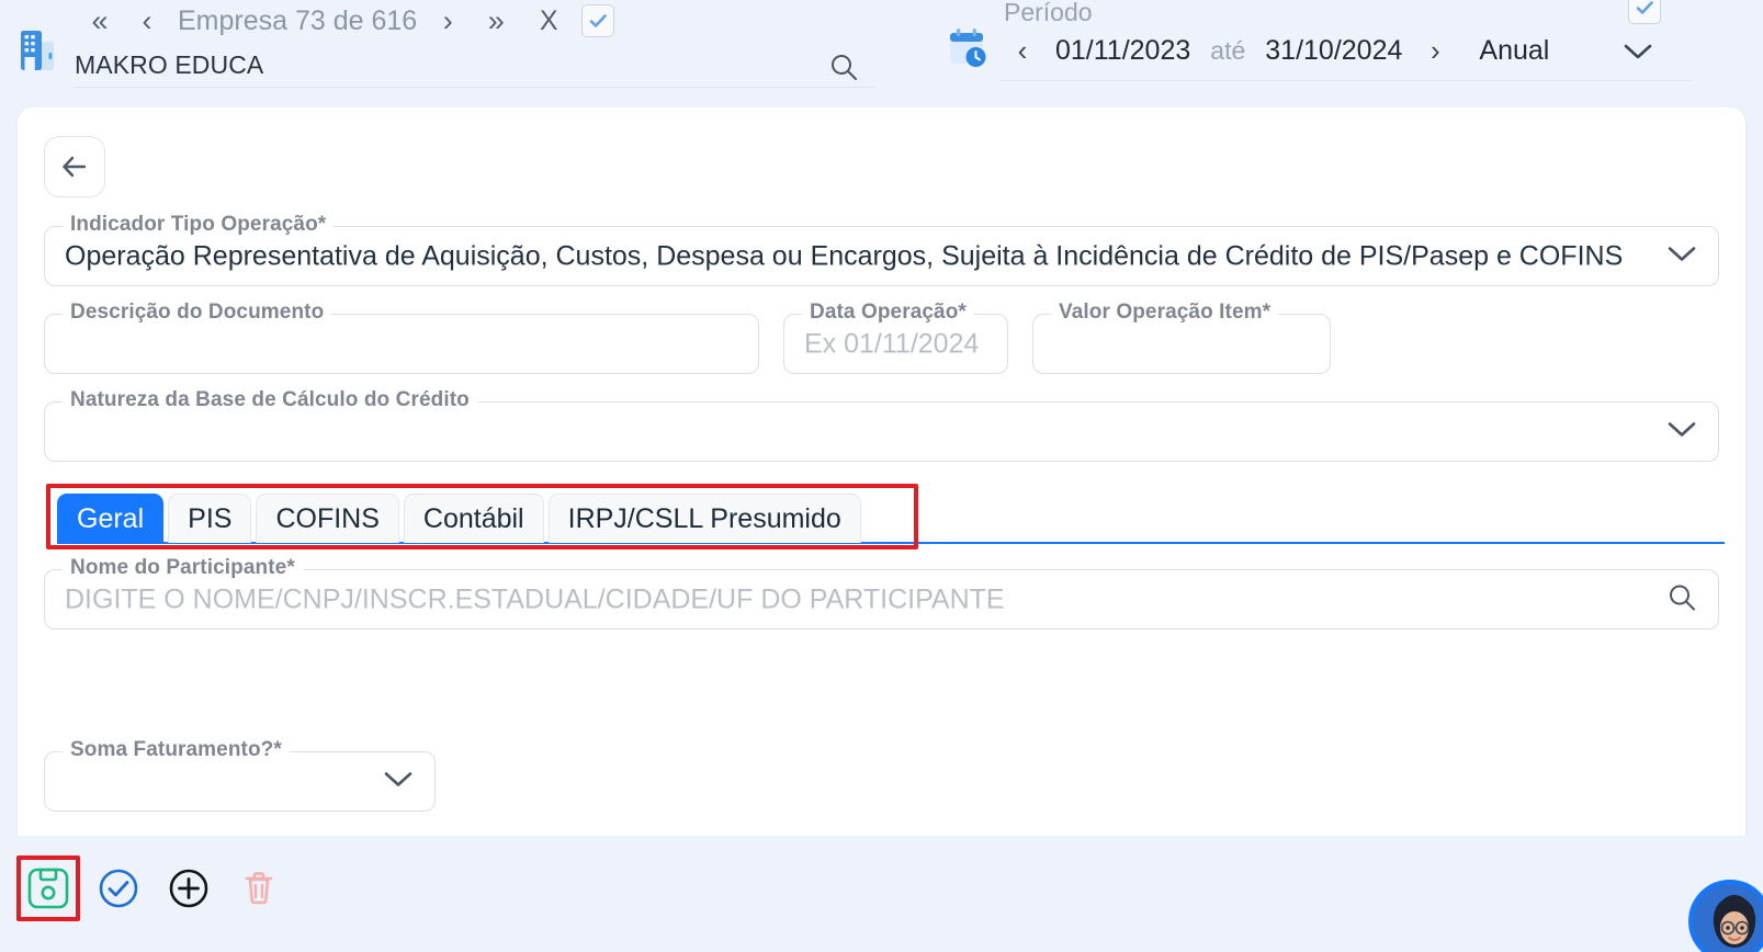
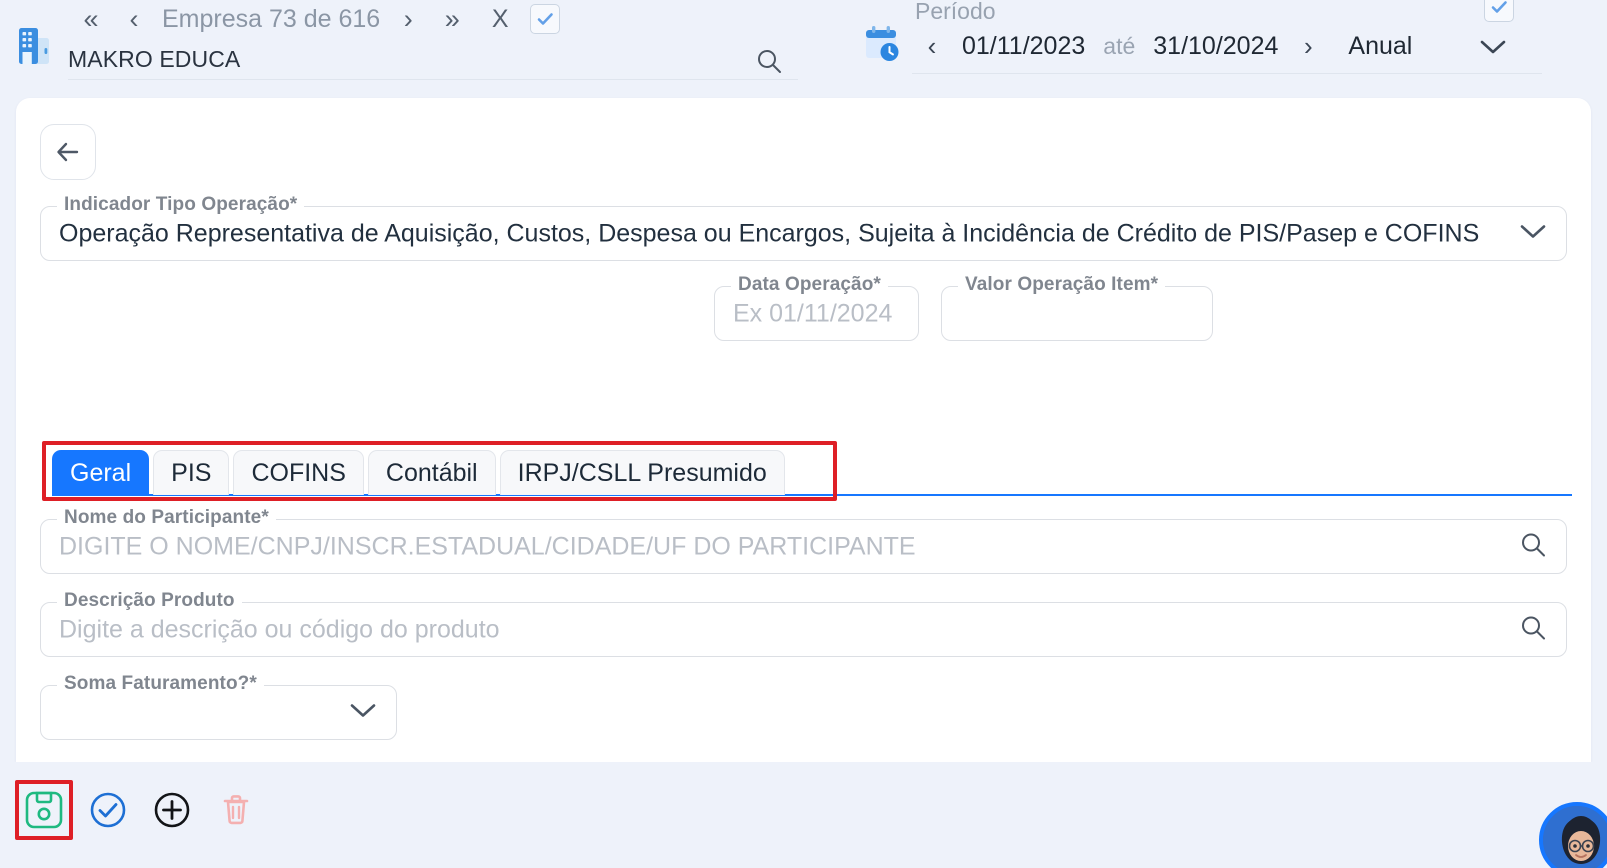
  «
  ‹
  Empresa 73 de 616
  ›
  »
  X
  MAKRO EDUCA
  Período
  ‹
  01/11/2023
  até
  31/10/2024
  ›
  Anual
  Indicador Tipo Operação*
  Operação Representativa de Aquisição, Custos, Despesa ou Encargos, Sujeita à Incidência de Crédito de PIS/Pasep e COFINS
- Descrição do Documento
  Data Operação*
  Ex 01/11/2024
  Valor Operação Item*
- Natureza da Base de Cálculo do Crédito
  Geral
  PIS
  COFINS
  Contábil
  IRPJ/CSLL Presumido
  Nome do Participante*
  DIGITE O NOME/CNPJ/INSCR.ESTADUAL/CIDADE/UF DO PARTICIPANTE
+ Descrição Produto
+ Digite a descrição ou código do produto
  Soma Faturamento?*
